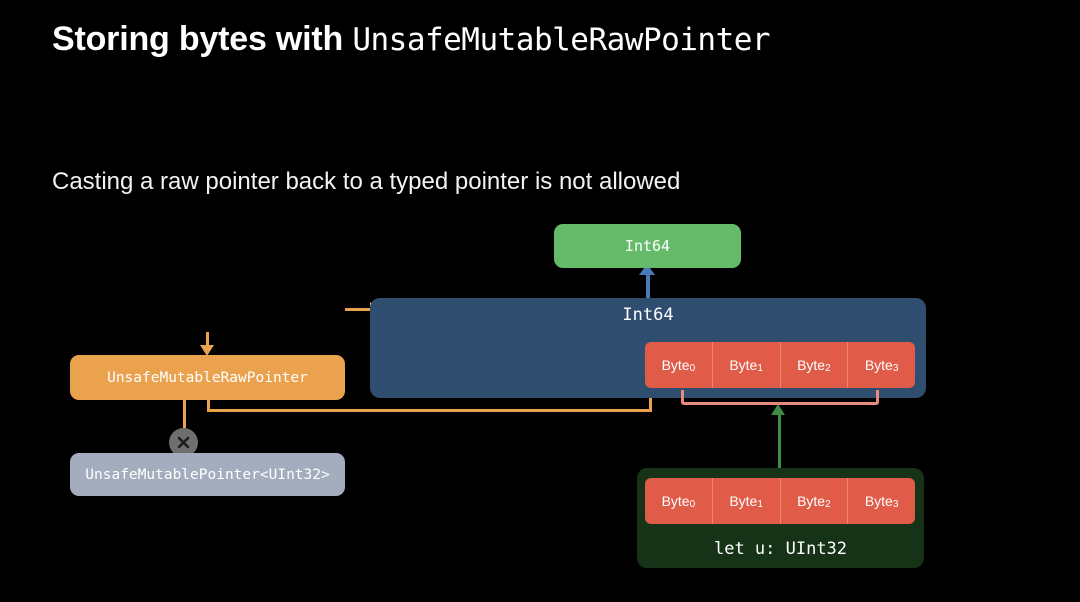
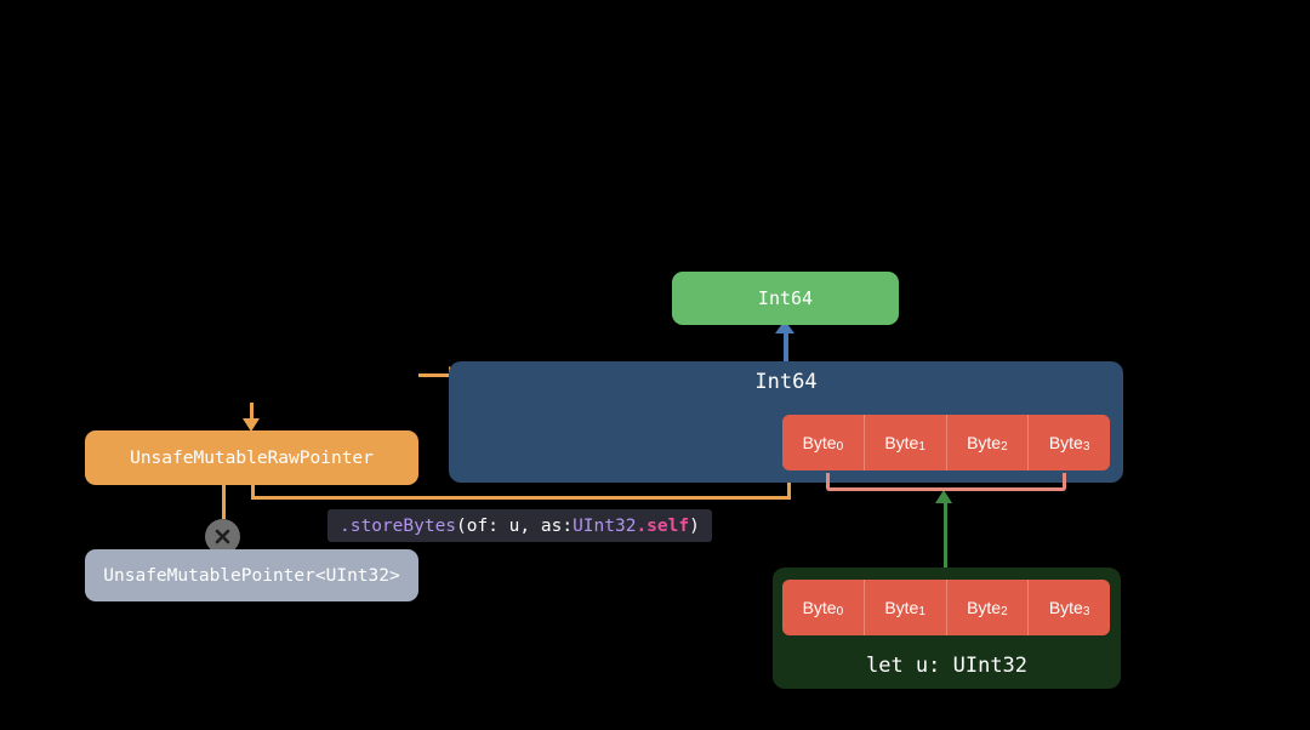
- Storing bytes with UnsafeMutableRawPointer
- Casting a raw pointer back to a typed pointer is not allowed
  Int64
  Int64
  Byte
  0
  Byte
  1
  Byte
  2
  Byte
  3
  UnsafeMutableRawPointer
  UnsafeMutablePointer<UInt32>
+ .storeBytes
+ (of: u, as:
+ UInt32
+ .self
+ )
  let u: UInt32
  Byte
  0
  Byte
  1
  Byte
  2
  Byte
  3
